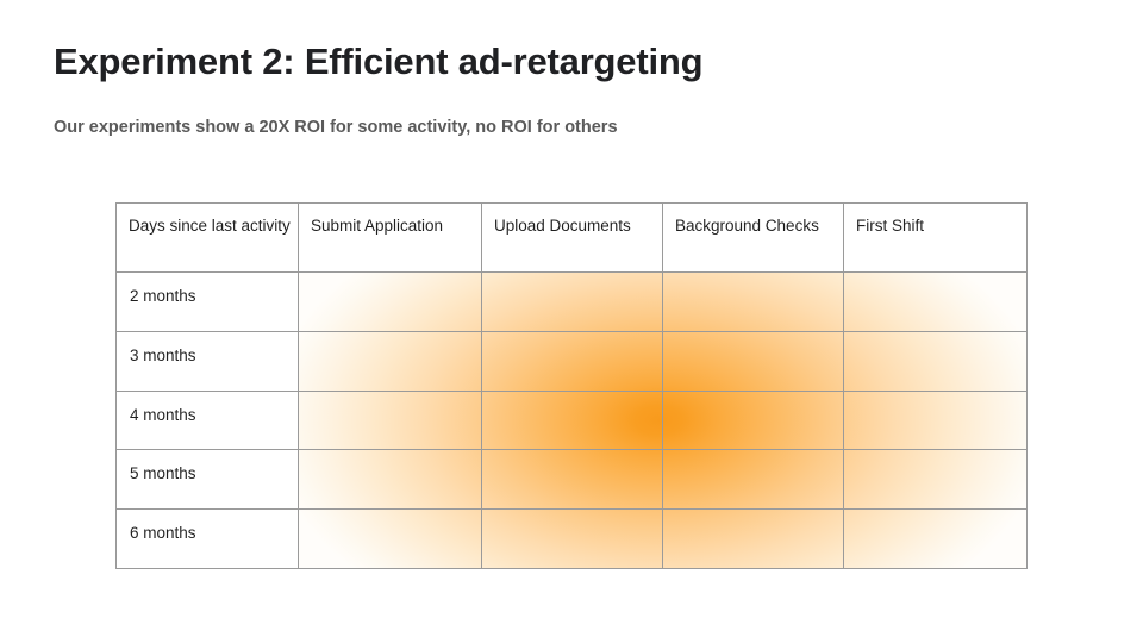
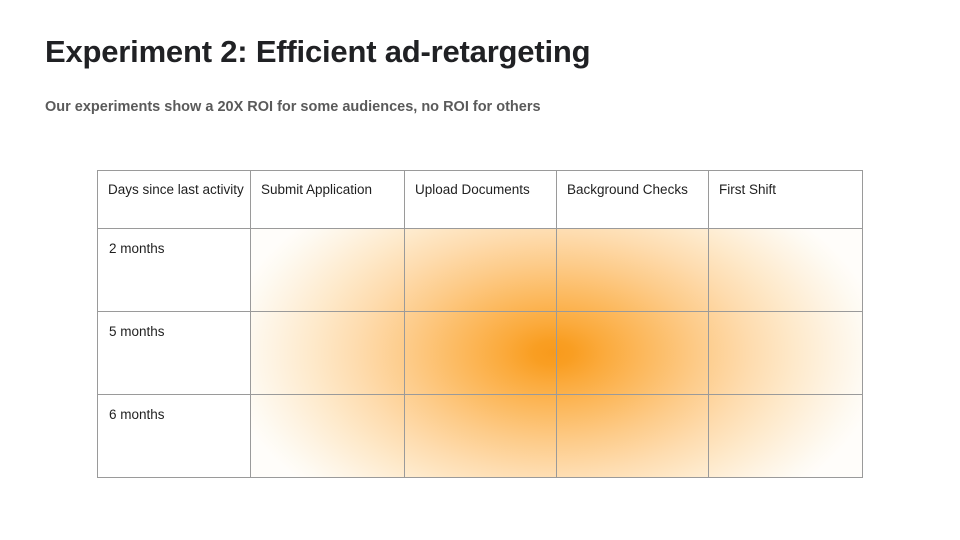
  Experiment 2: Efficient ad-retargeting
- Our experiments show a 20X ROI for some activity, no ROI for others
+ Our experiments show a 20X ROI for some audiences, no ROI for others
  Days since last activity	Submit Application	Upload Documents	Background Checks	First Shift
  2 months
- 3 months
- 4 months
  5 months
  6 months
